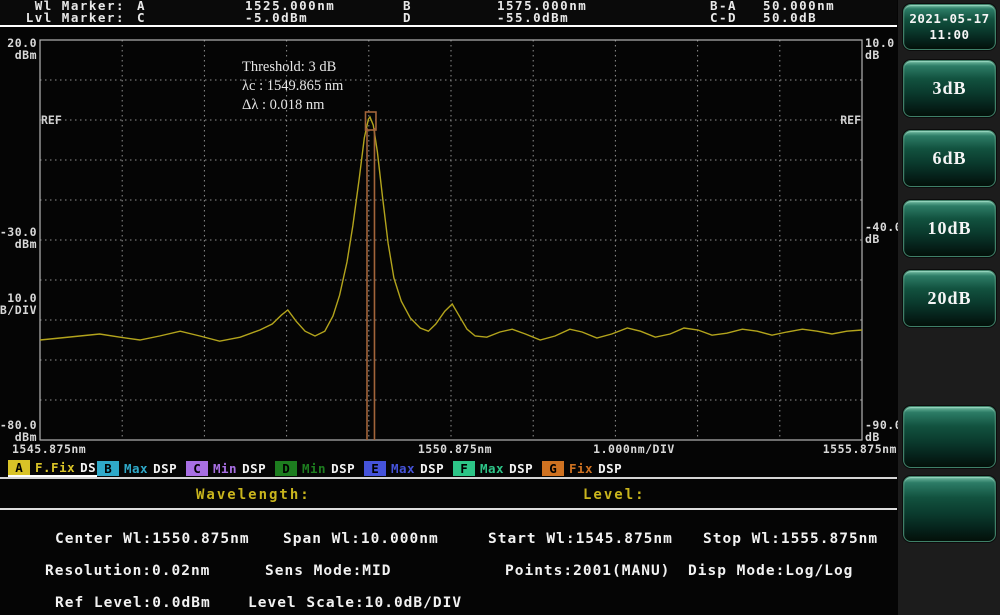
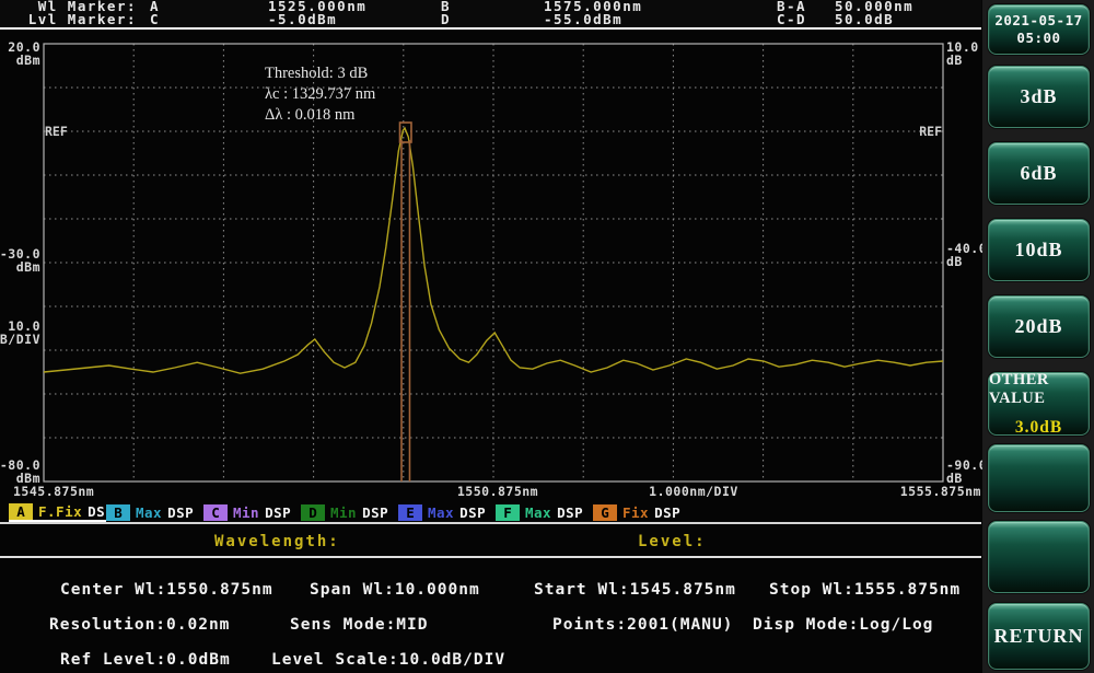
  Wl Marker:
  A
  1525.000nm
  B
  1575.000nm
  B-A
  50.000nm
  Lvl Marker:
  C
  -5.0dBm
  D
  -55.0dBm
  C-D
  50.0dB
  20.0
  dBm
  -30.0
  dBm
  10.0
  B/DIV
  -80.0
  dBm
  10.0
  dB
  -40.
  dB
  -90.
  dB
  REF
  REF
  Threshold: 3 dB
- λc : 1549.865 nm
+ λc : 1329.737 nm
  Δλ : 0.018 nm
  1545.875nm
  1550.875nm
  1.000nm/DIV
  1555.875nm
  A
  F.Fix
  B
  Max
  DSP
  C
  Min
  DSP
  D
  Min
  DSP
  E
  Max
  DSP
  F
  Max
  DSP
  G
  Fix
  DSP
  Wavelength:
  Level:
  Center Wl:1550.875nm
  Span Wl:10.000nm
  Start Wl:1545.875nm
  Stop Wl:1555.875nm
  Resolution:0.02nm
  Sens Mode:MID
  Points:2001(MANU)
  Disp Mode:Log/Log
  Ref Level:0.0dBm
  Level Scale:10.0dB/DIV
  2021-05-17
- 11:00
+ 05:00
  3dB
  6dB
  10dB
  20dB
+ OTHER VALUE
+ 3.0dB
+ RETURN
